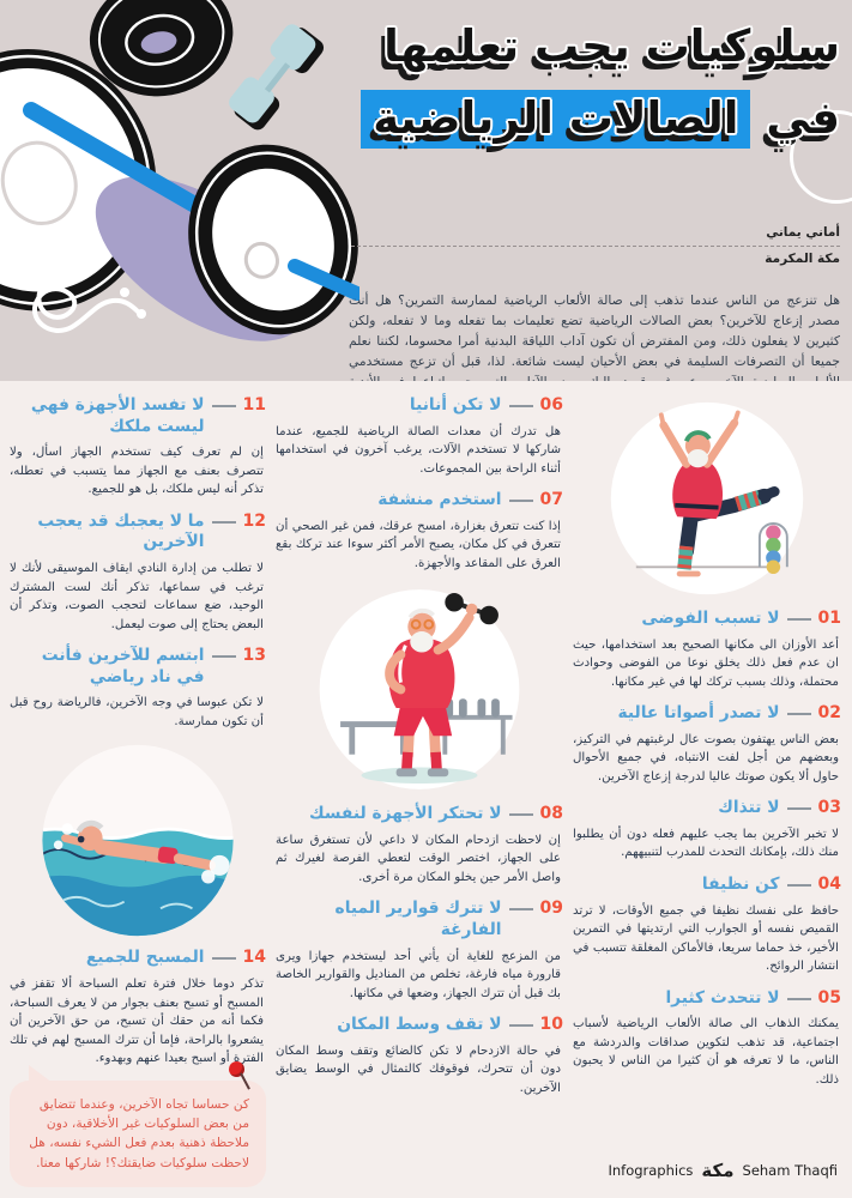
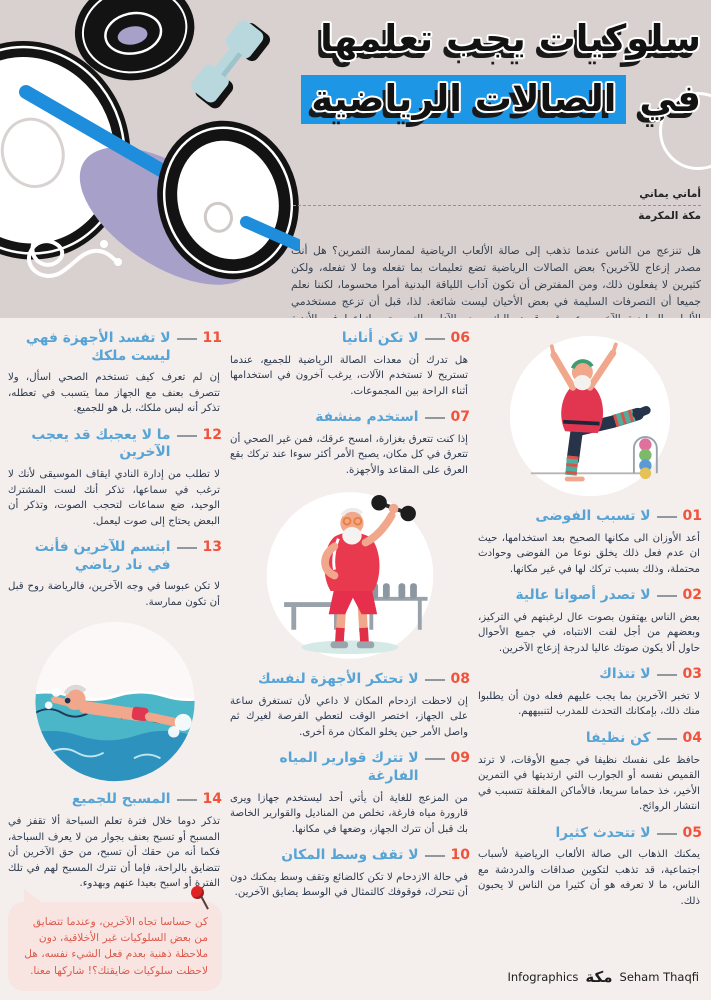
  سلوكيات يجب تعلمها
  في الصالات الرياضية
  أماني يماني
  مكة المكرمة
  01
  لا تسبب الفوضى
  أعد الأوزان الى مكانها الصحيح بعد استخدامها، حيث ان عدم فعل ذلك يخلق نوعا من الفوضى وحوادث محتملة، وذلك بسبب تركك لها في غير مكانها.
  02
  لا تصدر أصواتا عالية
  بعض الناس يهتفون بصوت عال لرغبتهم في التركيز، وبعضهم من أجل لفت الانتباه، في جميع الأحوال حاول ألا يكون صوتك عاليا لدرجة إزعاج الآخرين.
  03
  لا تتذاك
  لا تخبر الآخرين بما يجب عليهم فعله دون أن يطلبوا منك ذلك، بإمكانك التحدث للمدرب لتنبيههم.
  04
  كن نظيفا
  حافظ على نفسك نظيفا في جميع الأوقات، لا ترتد القميص نفسه أو الجوارب التي ارتديتها في التمرين الأخير، خذ حماما سريعا، فالأماكن المغلقة تتسبب في انتشار الروائح.
  05
  لا تتحدث كثيرا
  يمكنك الذهاب الى صالة الألعاب الرياضية لأسباب اجتماعية، قد تذهب لتكوين صداقات والدردشة مع الناس، ما لا تعرفه هو أن كثيرا من الناس لا يحبون ذلك.
  06
  لا تكن أنانيا
- هل تدرك أن معدات الصالة الرياضية للجميع، عندما شاركها لا تستخدم الآلات، يرغب آخرون في استخدامها أثناء الراحة بين المجموعات.
+ هل تدرك أن معدات الصالة الرياضية للجميع، عندما تستريح لا تستخدم الآلات، يرغب آخرون في استخدامها أثناء الراحة بين المجموعات.
  07
  استخدم منشفة
  إذا كنت تتعرق بغزارة، امسح عرقك، فمن غير الصحي أن تتعرق في كل مكان، يصبح الأمر أكثر سوءا عند تركك بقع العرق على المقاعد والأجهزة.
  08
  لا تحتكر الأجهزة لنفسك
  إن لاحظت ازدحام المكان لا داعي لأن تستغرق ساعة على الجهاز، اختصر الوقت لتعطي الفرصة لغيرك ثم واصل الأمر حين يخلو المكان مرة أخرى.
  09
  لا تترك قوارير المياه الفارغة
  من المزعج للغاية أن يأتي أحد ليستخدم جهازا ويرى قارورة مياه فارغة، تخلص من المناديل والقوارير الخاصة بك قبل أن تترك الجهاز، وضعها في مكانها.
  10
  لا تقف وسط المكان
- في حالة الازدحام لا تكن كالضائع وتقف وسط المكان دون أن تتحرك، فوقوفك كالتمثال في الوسط يضايق الآخرين.
+ في حالة الازدحام لا تكن كالضائع وتقف وسط يمكنك دون أن تتحرك، فوقوفك كالتمثال في الوسط يضايق الآخرين.
  11
  لا تفسد الأجهزة فهي ليست ملكك
- إن لم تعرف كيف تستخدم الجهاز اسأل، ولا تتصرف بعنف مع الجهاز مما يتسبب في تعطله، تذكر أنه ليس ملكك، بل هو للجميع.
+ إن لم تعرف كيف تستخدم الصحي اسأل، ولا تتصرف بعنف مع الجهاز مما يتسبب في تعطله، تذكر أنه ليس ملكك، بل هو للجميع.
  12
  ما لا يعجبك قد يعجب الآخرين
  لا تطلب من إدارة النادي ايقاف الموسيقى لأنك لا ترغب في سماعها، تذكر أنك لست المشترك الوحيد، ضع سماعات لتحجب الصوت، وتذكر أن البعض يحتاج إلى صوت ليعمل.
  13
  ابتسم للآخرين فأنت في ناد رياضي
  لا تكن عبوسا في وجه الآخرين، فالرياضة روح قبل أن تكون ممارسة.
  14
  المسبح للجميع
- تذكر دوما خلال فترة تعلم السباحة ألا تقفز في المسبح أو تسبح بعنف بجوار من لا يعرف السباحة، فكما أنه من حقك أن تسبح، من حق الآخرين أن يشعروا بالراحة، فإما أن تترك المسبح لهم في تلك الفترة أو اسبح بعيدا عنهم وبهدوء.
+ تذكر دوما خلال فترة تعلم السباحة ألا تقفز في المسبح أو تسبح بعنف بجوار من لا يعرف السباحة، فكما أنه من حقك أن تسبح، من حق الآخرين أن تتضايق بالراحة، فإما أن تترك المسبح لهم في تلك الفترة أو اسبح بعيدا عنهم وبهدوء.
  كن حساسا تجاه الآخرين، وعندما تتضايق من بعض السلوكيات غير الأخلاقية، دون ملاحظة ذهنية بعدم فعل الشيء نفسه، هل لاحظت سلوكيات ضايقتك؟! شاركها معنا.
  Infographics
  مكة
  Seham Thaqfi
